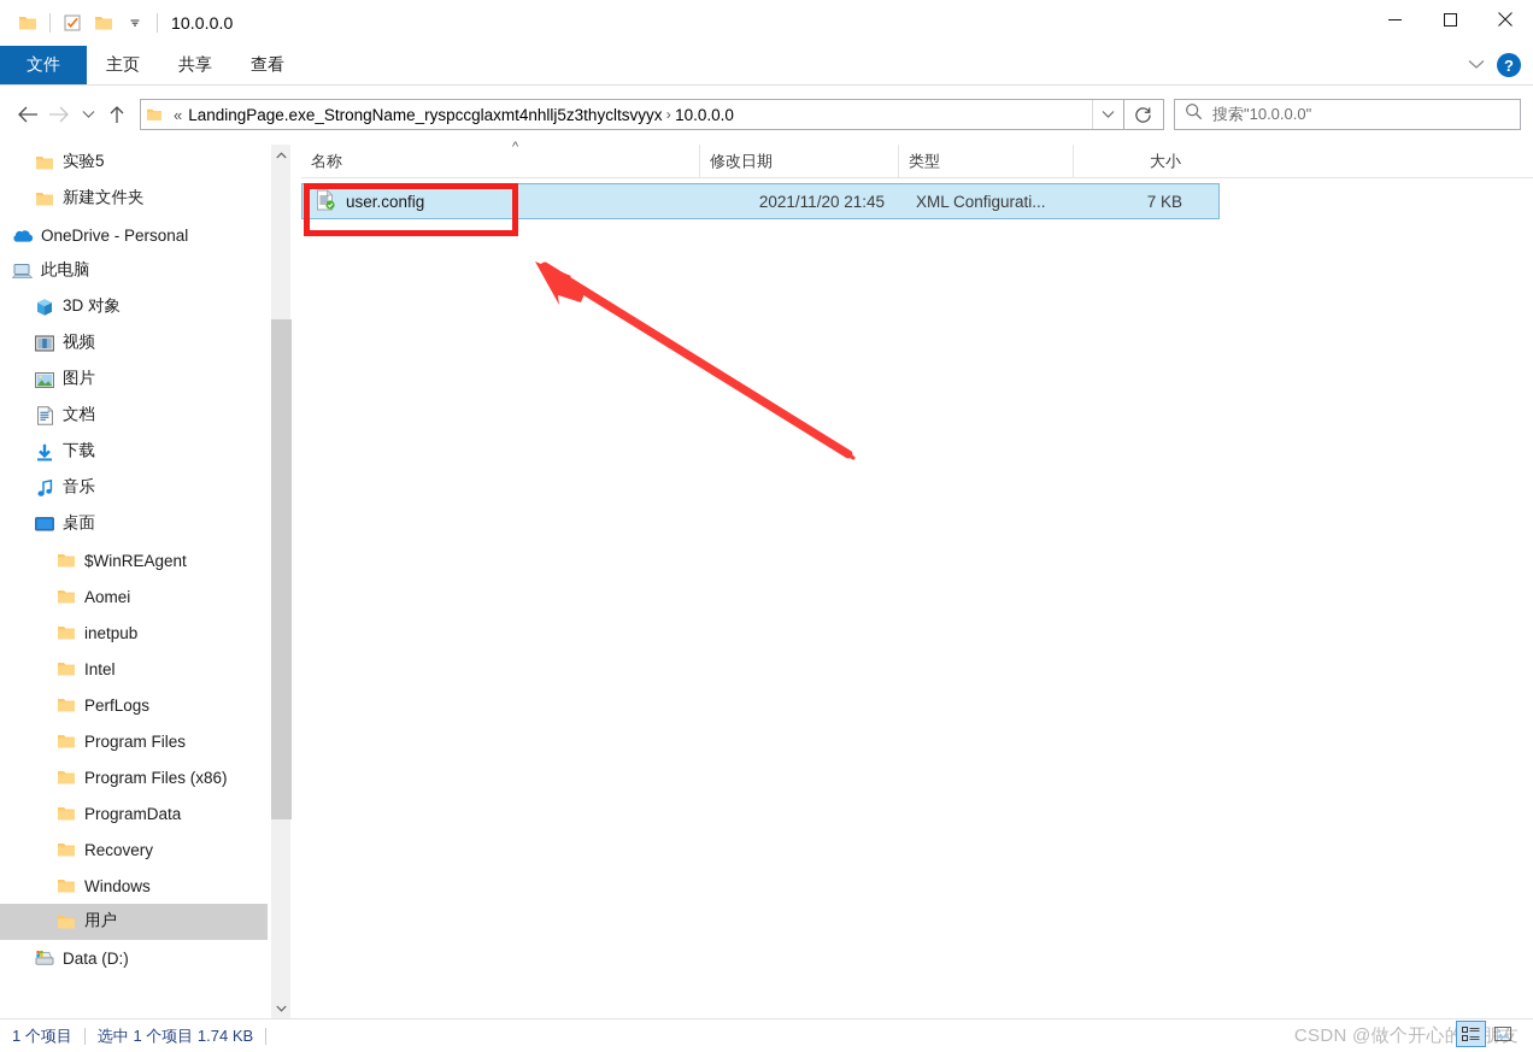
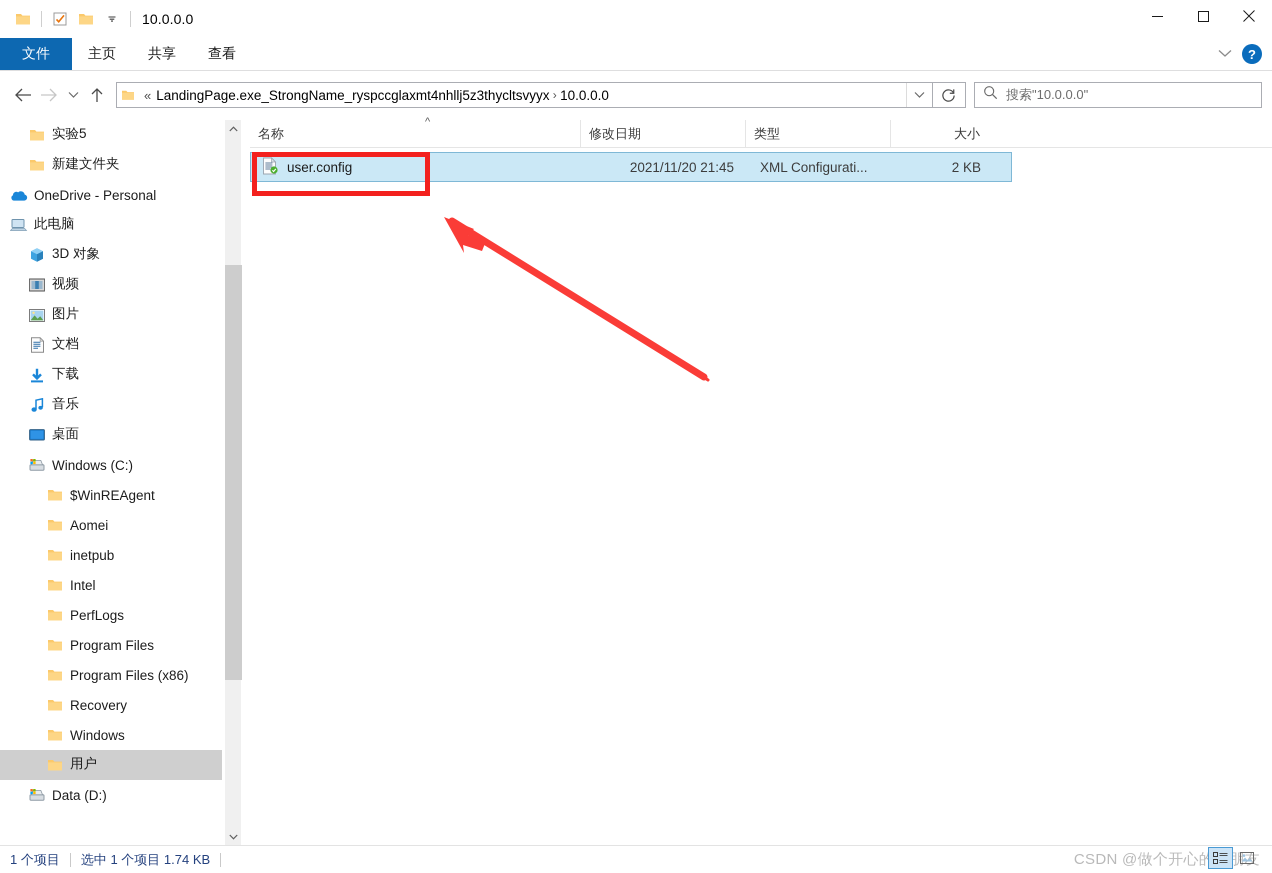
  10.0.0.0
  文件
  主页
  共享
  查看
  ?
  «
  LandingPage.exe_StrongName_ryspccglaxmt4nhllj5z3thycltsvyyx
  ›
  10.0.0.0
  搜索"10.0.0.0"
  实验5
  新建文件夹
  OneDrive - Personal
  此电脑
  3D 对象
  视频
  图片
  文档
  下载
  音乐
  桌面
+ Windows (C:)
  $WinREAgent
  Aomei
  inetpub
  Intel
  PerfLogs
  Program Files
  Program Files (x86)
- ProgramData
  Recovery
  Windows
  用户
  Data (D:)
  名称
  ^
  修改日期
  类型
  大小
  user.config
  2021/11/20 21:45
  XML Configurati...
- 7 KB
+ 2 KB
  1 个项目
  选中 1 个项目 1.74 KB
  CSDN @做个开心的朋友
